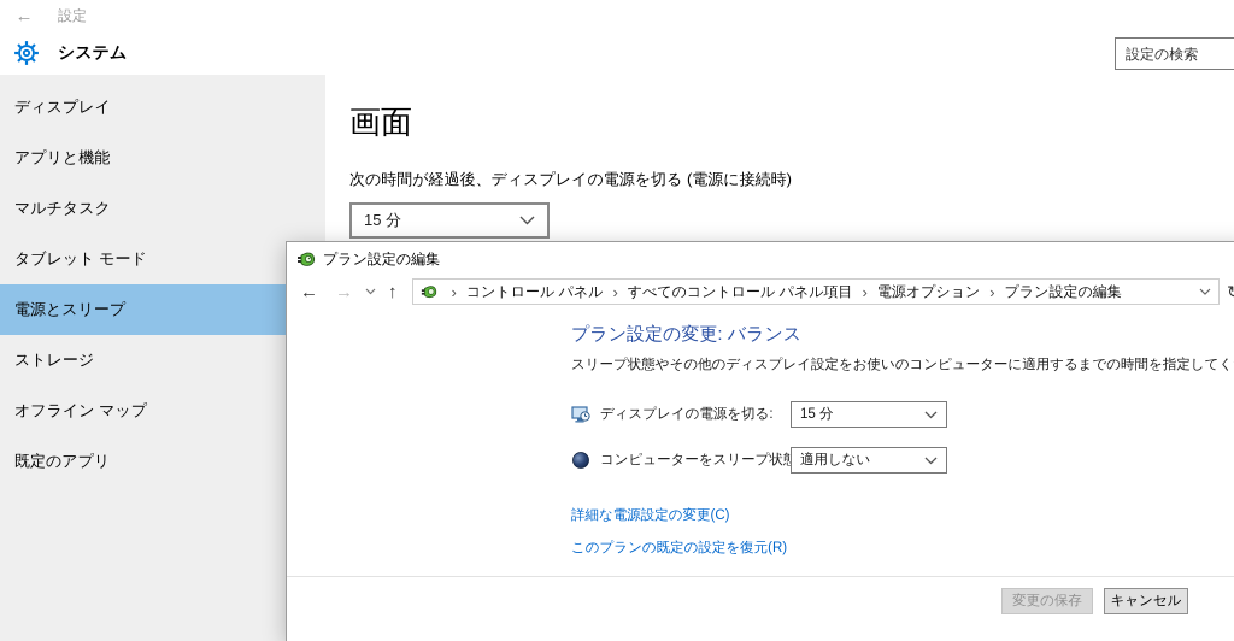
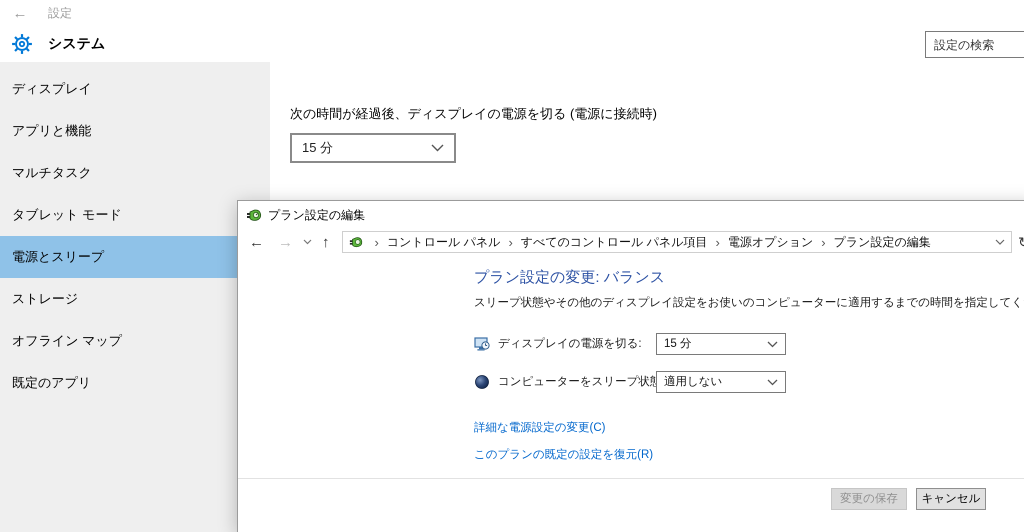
  ←
  設定
  システム
  設定の検索
  ディスプレイ
  アプリと機能
  マルチタスク
  タブレット モード
  電源とスリープ
  ストレージ
  オフライン マップ
  既定のアプリ
- 画面
  次の時間が経過後、ディスプレイの電源を切る (電源に接続時)
  15 分
  プラン設定の編集
  ←
  →
  ↑
  ›
  コントロール パネル
  ›
  すべてのコントロール パネル項目
  ›
  電源オプション
  ›
  プラン設定の編集
  プラン設定の変更: バランス
  スリープ状態やその他のディスプレイ設定をお使いのコンピューターに適用するまでの時間を指定してく
  ディスプレイの電源を切る:
  15 分
  コンピューターをスリープ状
  適用しない
  詳細な電源設定の変更(C)
  このプランの既定の設定を復元(R)
  変更の保存
  キャンセル
